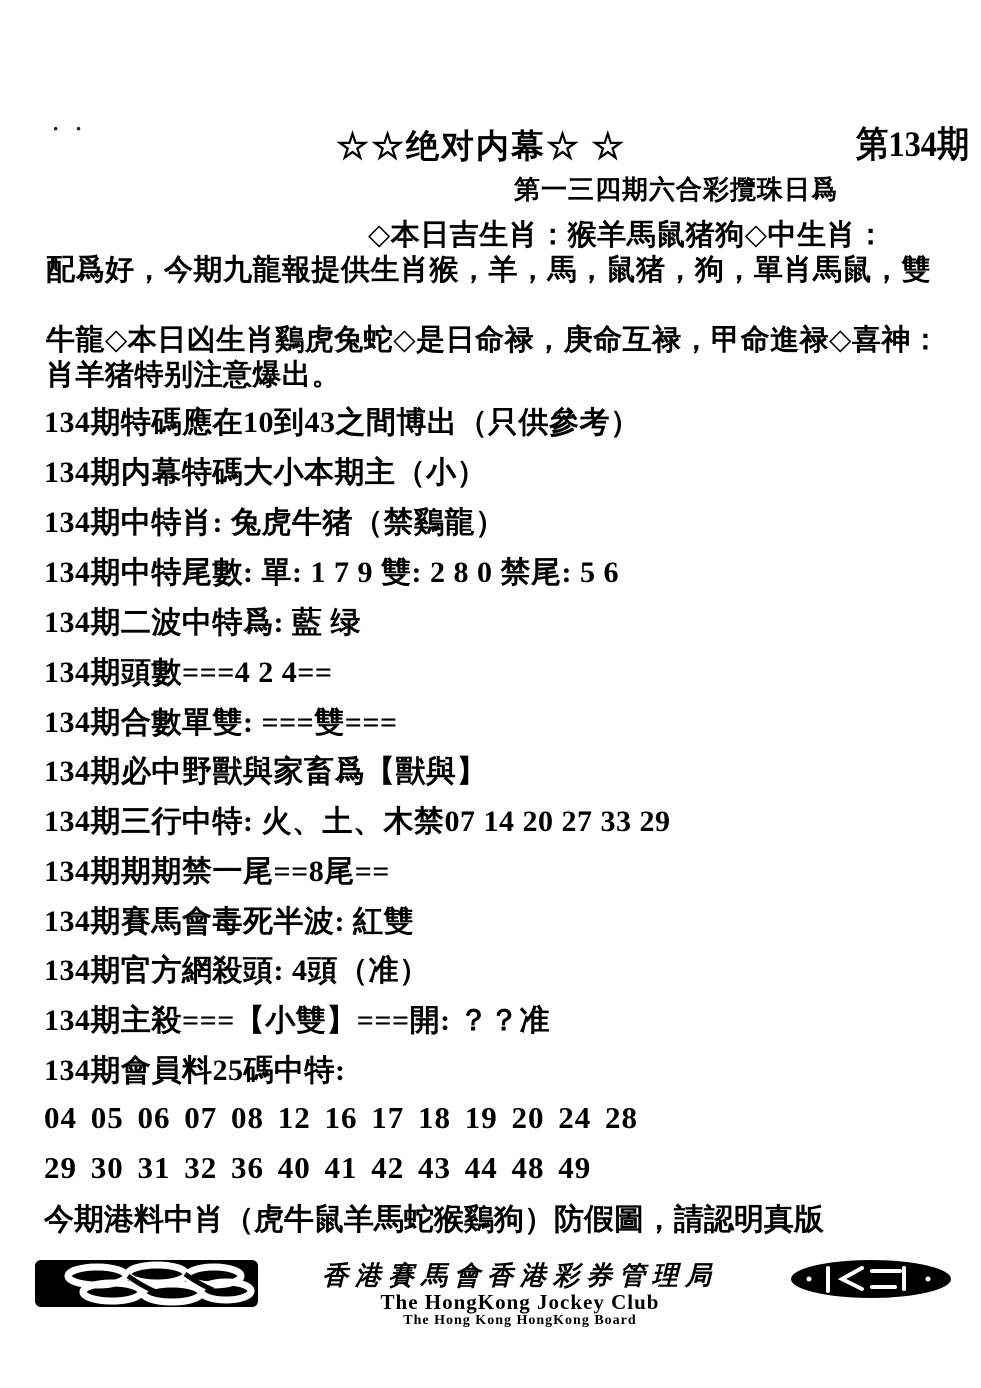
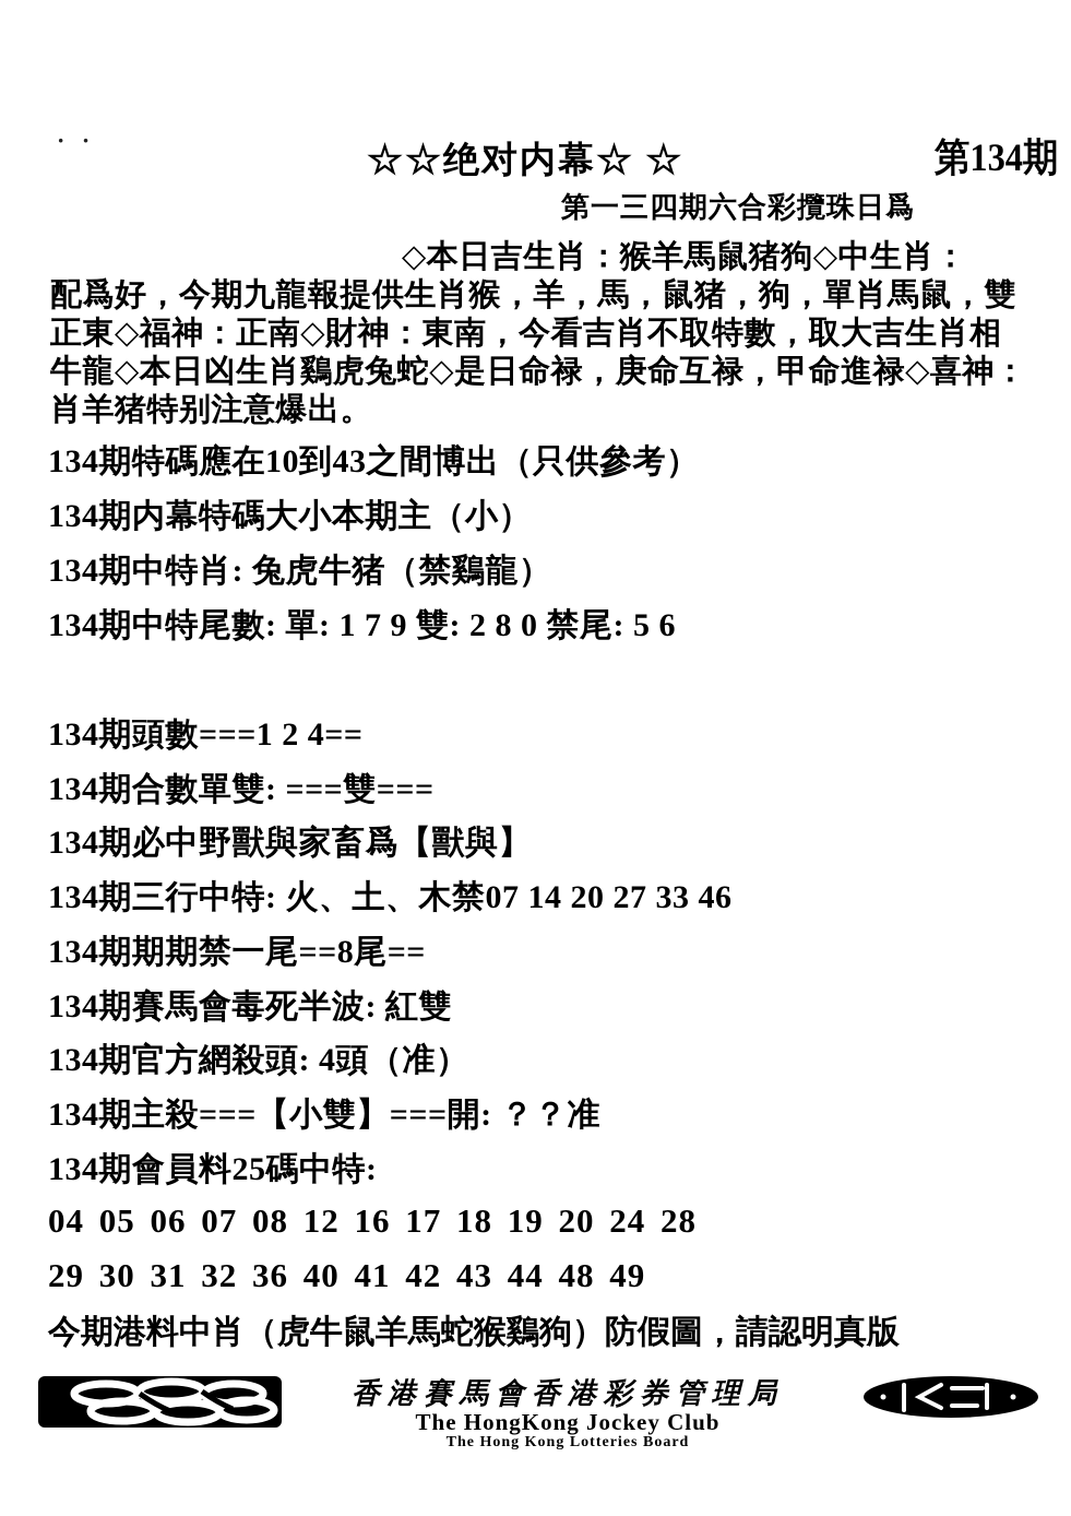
  · ·
  ☆☆绝对内幕☆ ☆
  第134期
  第一三四期六合彩攬珠日爲
  ◇本日吉生肖：猴羊馬鼠猪狗◇中生肖：
  配爲好，今期九龍報提供生肖猴，羊，馬，鼠猪，狗，單肖馬鼠，雙
+ 正東◇福神：正南◇財神：東南，今看吉肖不取特數，取大吉生肖相
  牛龍◇本日凶生肖鷄虎兔蛇◇是日命禄，庚命互禄，甲命進禄◇喜神：
  肖羊猪特别注意爆出。
  134期特碼應在10到43之間博出（只供參考）
  134期内幕特碼大小本期主（小）
  134期中特肖: 兔虎牛猪（禁鷄龍）
  134期中特尾數: 單: 1 7 9 雙: 2 8 0 禁尾: 5 6
- 134期二波中特爲: 藍 绿
- 134期頭數===4 2 4==
+ 134期頭數===1 2 4==
  134期合數單雙: ===雙===
  134期必中野獸與家畜爲【獸與】
- 134期三行中特: 火、土、木禁07 14 20 27 33 29
+ 134期三行中特: 火、土、木禁07 14 20 27 33 46
  134期期期禁一尾==8尾==
  134期賽馬會毒死半波: 紅雙
  134期官方網殺頭: 4頭（准）
  134期主殺===【小雙】===開: ？？准
  134期會員料25碼中特:
  04 05 06 07 08 12 16 17 18 19 20 24 28
  29 30 31 32 36 40 41 42 43 44 48 49
  今期港料中肖（虎牛鼠羊馬蛇猴鷄狗）防假圖，請認明真版
  香港賽馬會香港彩券管理局
  The HongKong Jockey Club
- The Hong Kong HongKong Board
+ The Hong Kong Lotteries Board
